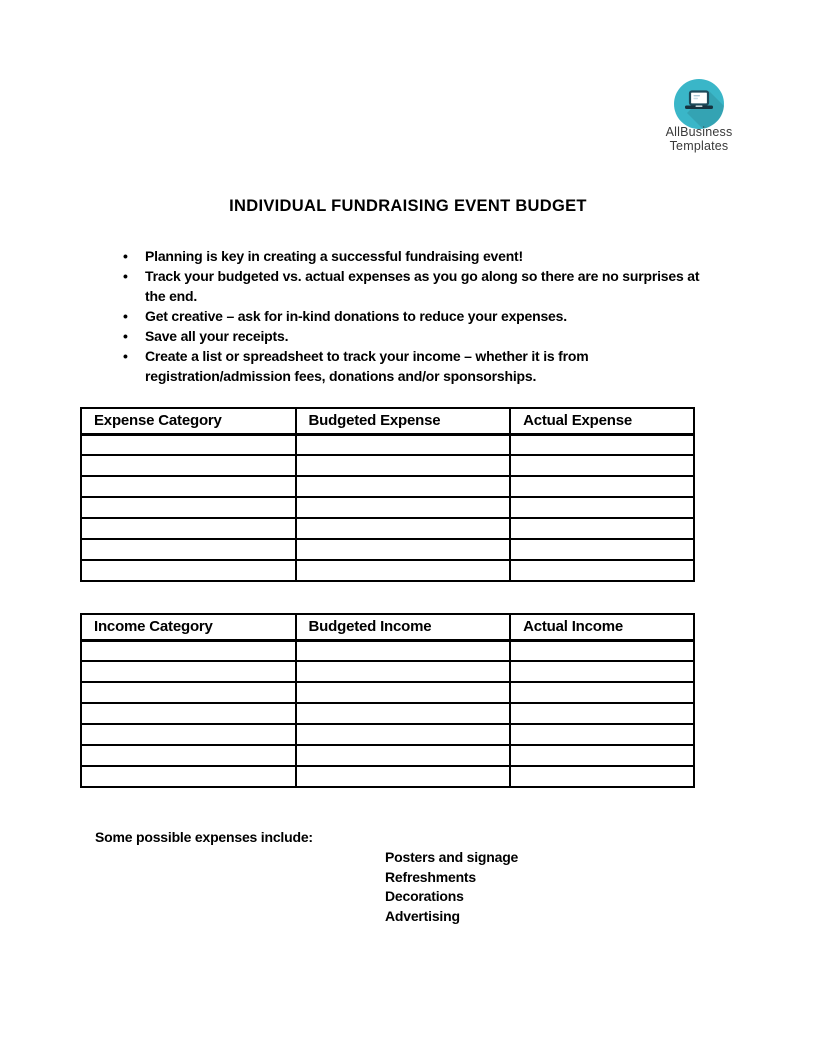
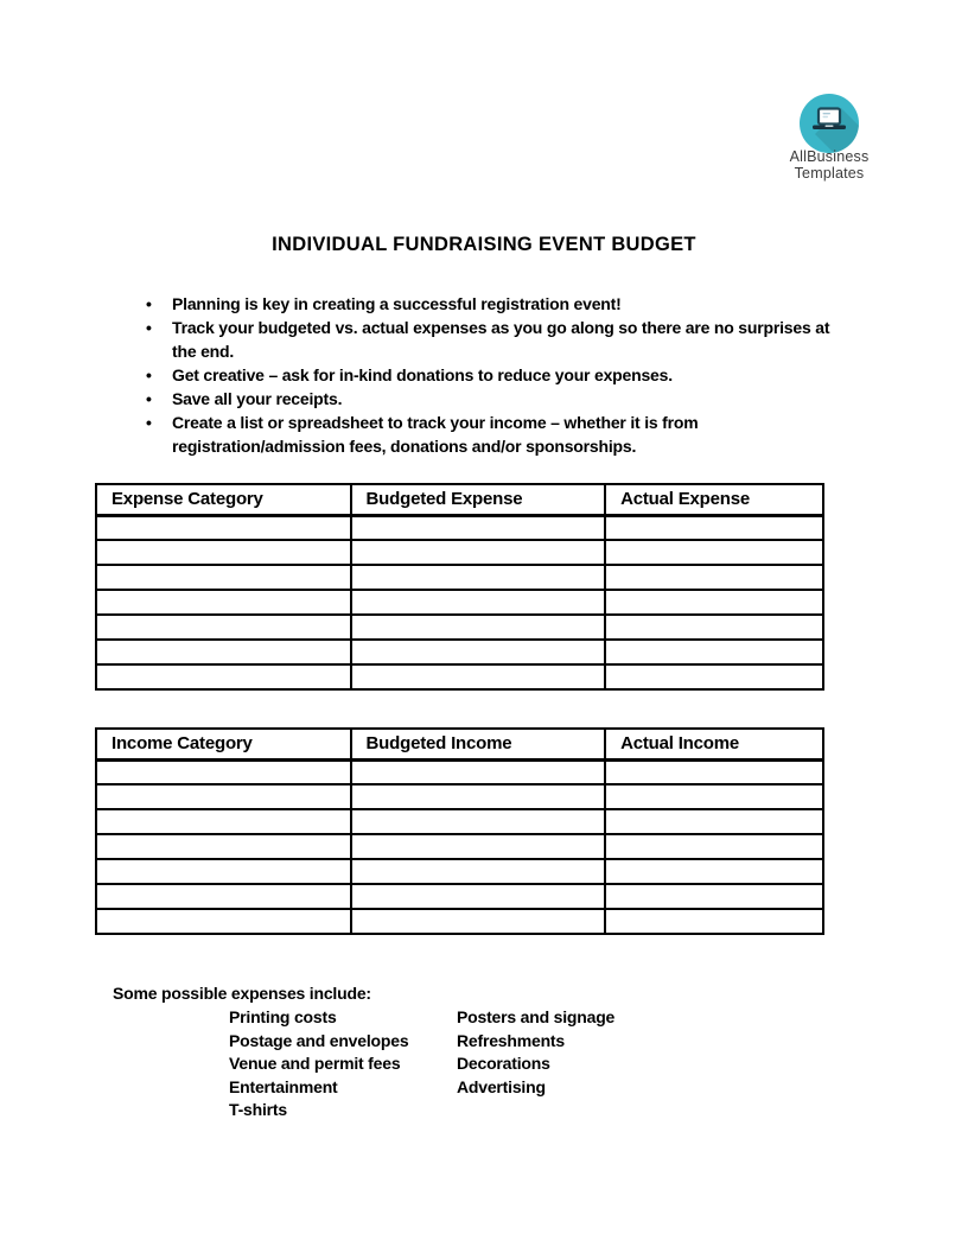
  AllBusiness
  Templates
  INDIVIDUAL FUNDRAISING EVENT BUDGET
- Planning is key in creating a successful fundraising event!
+ Planning is key in creating a successful registration event!
  Track your budgeted vs. actual expenses as you go along so there are no surprises at the end.
  Get creative – ask for in-kind donations to reduce your expenses.
  Save all your receipts.
  Create a list or spreadsheet to track your income – whether it is from registration/admission fees, donations and/or sponsorships.
  Expense Category	Budgeted Expense	Actual Expense
  Income Category	Budgeted Income	Actual Income
  Some possible expenses include:
+ Printing costs
+ Postage and envelopes
+ Venue and permit fees
+ Entertainment
+ T-shirts
  Posters and signage
  Refreshments
  Decorations
  Advertising
